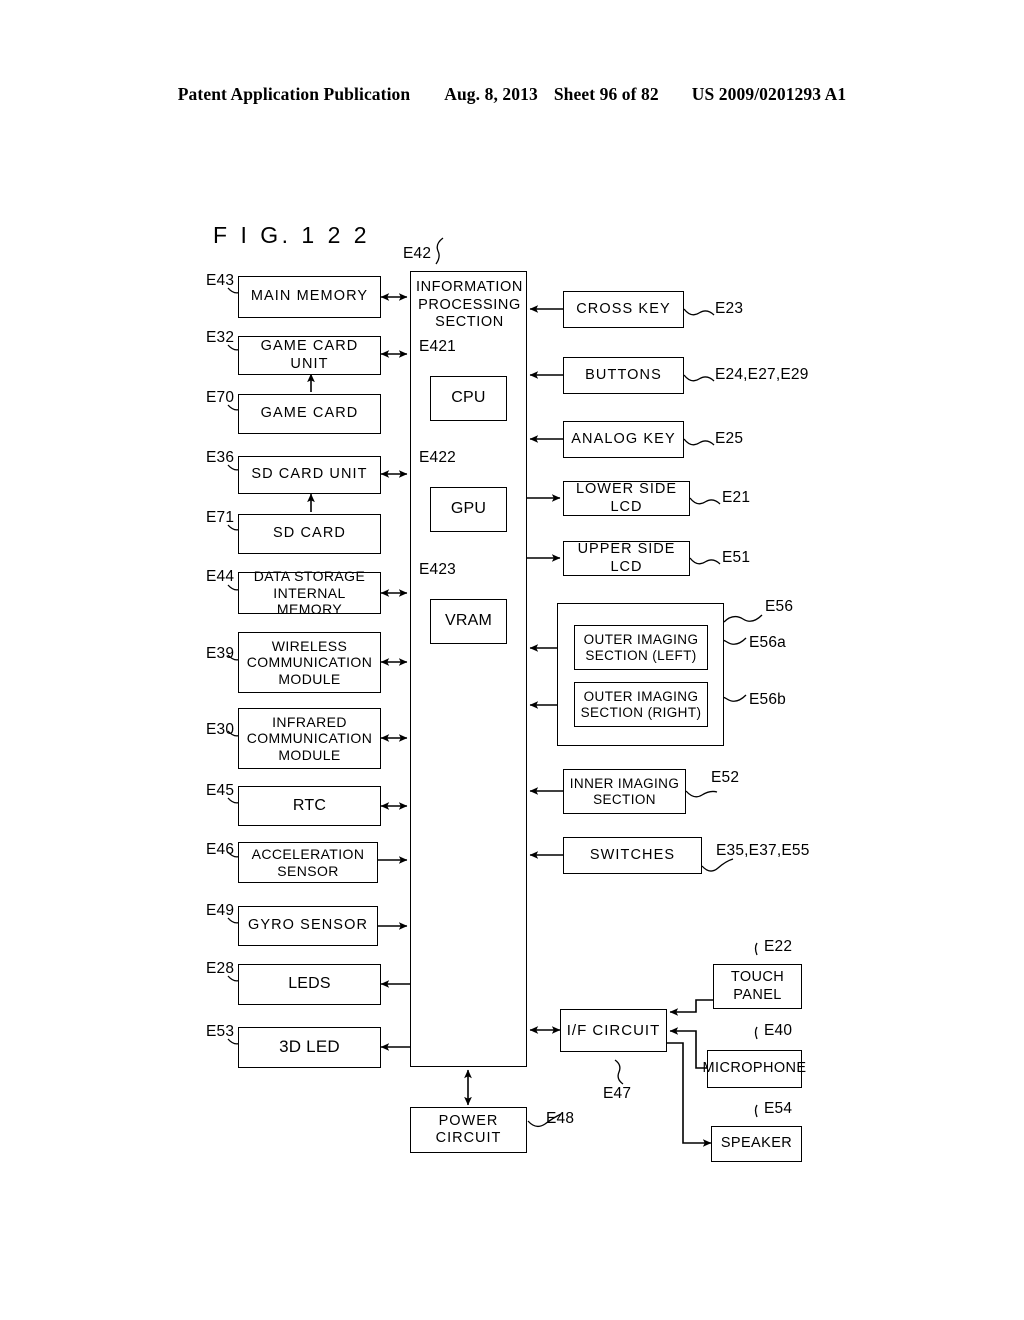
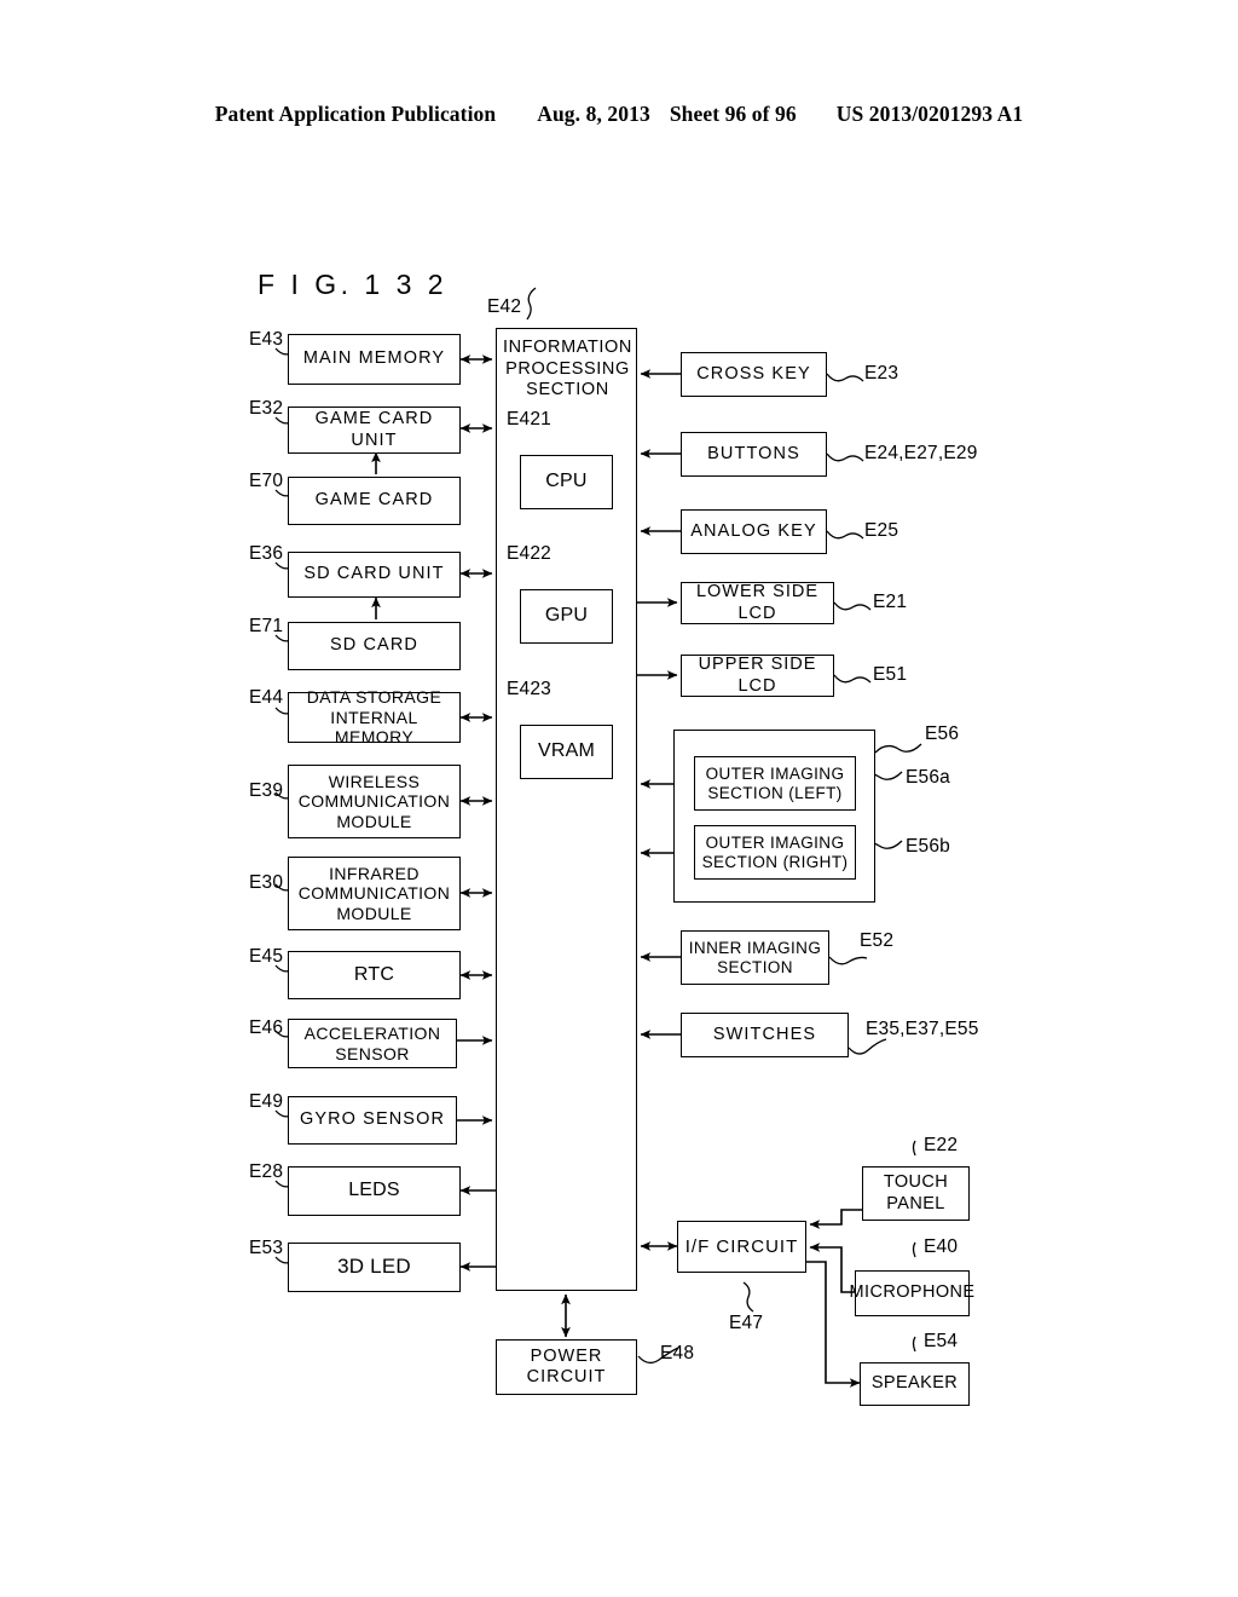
  Patent Application Publication
  Aug. 8, 2013
- Sheet 96 of 82
+ Sheet 96 of 96
- US 2009/0201293 A1
+ US 2013/0201293 A1
- F I G. 1 2 2
+ F I G. 1 3 2
  MAIN MEMORY
  E43
  GAME CARD UNIT
  E32
  GAME CARD
  E70
  SD CARD UNIT
  E36
  SD CARD
  E71
  DATA STORAGE
  INTERNAL MEMORY
  E44
  WIRELESS
  COMMUNICATION
  MODULE
  E39
  INFRARED
  COMMUNICATION
  MODULE
  E30
  RTC
  E45
  ACCELERATION
  SENSOR
  E46
  GYRO SENSOR
  E49
  LEDS
  E28
  3D LED
  E53
  INFORMATION
  PROCESSING
  SECTION
  E42
  CPU
  E421
  GPU
  E422
  VRAM
  E423
  CROSS KEY
  E23
  BUTTONS
  E24,E27,E29
  ANALOG KEY
  E25
  LOWER SIDE LCD
  E21
  UPPER SIDE LCD
  E51
  OUTER IMAGING
  SECTION (LEFT)
  OUTER IMAGING
  SECTION (RIGHT)
  E56
  E56a
  E56b
  INNER IMAGING
  SECTION
  E52
  SWITCHES
  E35,E37,E55
  I/F CIRCUIT
  E47
  TOUCH
  PANEL
  E22
  MICROPHONE
  E40
  SPEAKER
  E54
  POWER
  CIRCUIT
  E48
